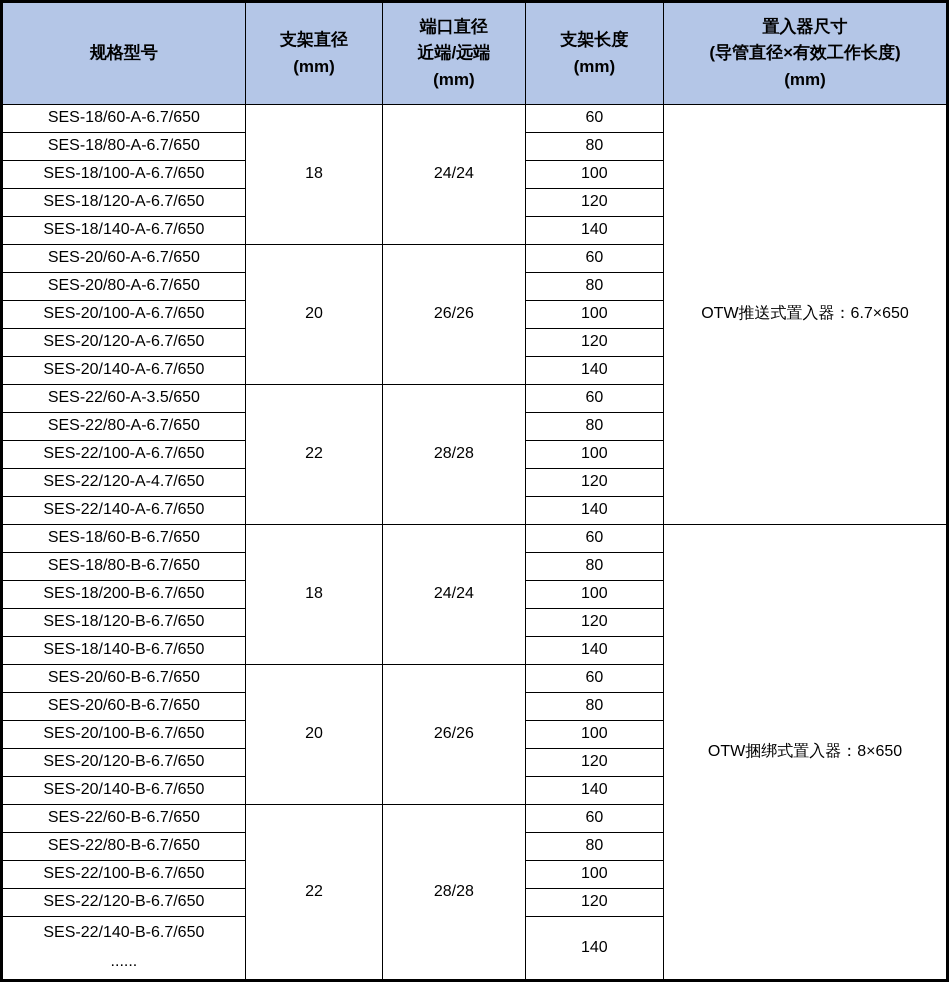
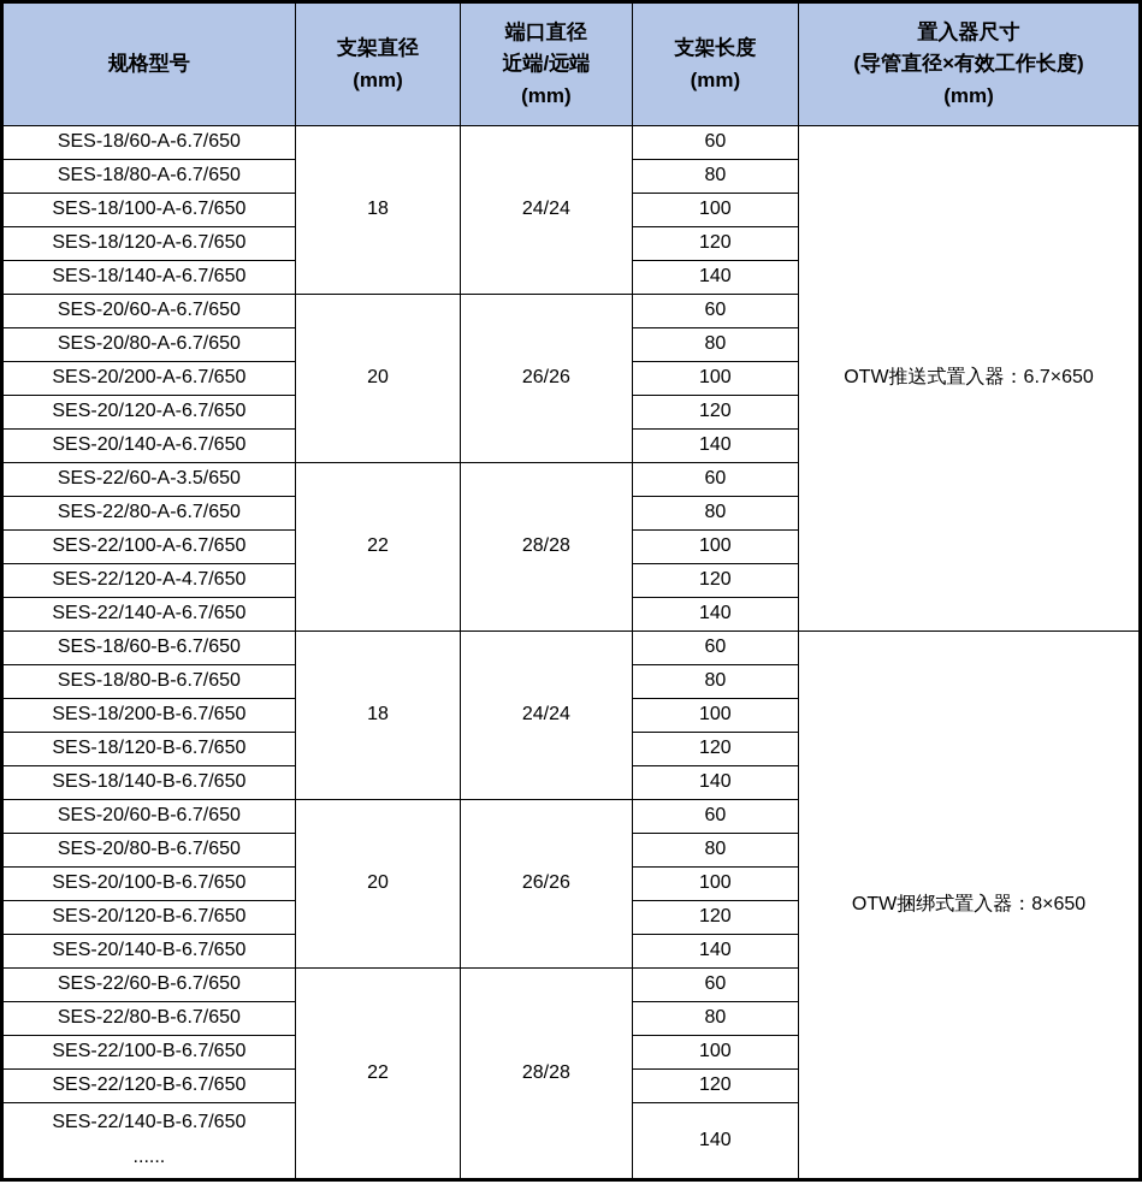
  规格型号	支架直径(mm)	端口直径近端/远端(mm)	支架长度(mm)	置入器尺寸(导管直径×有效工作长度)(mm)
  SES-18/60-A-6.7/650	18	24/24	60	OTW推送式置入器：6.7×650
  SES-18/80-A-6.7/650	80
  SES-18/100-A-6.7/650	100
  SES-18/120-A-6.7/650	120
  SES-18/140-A-6.7/650	140
  SES-20/60-A-6.7/650	20	26/26	60
  SES-20/80-A-6.7/650	80
- SES-20/100-A-6.7/650	100
+ SES-20/200-A-6.7/650	100
  SES-20/120-A-6.7/650	120
  SES-20/140-A-6.7/650	140
  SES-22/60-A-3.5/650	22	28/28	60
  SES-22/80-A-6.7/650	80
  SES-22/100-A-6.7/650	100
  SES-22/120-A-4.7/650	120
  SES-22/140-A-6.7/650	140
  SES-18/60-B-6.7/650	18	24/24	60	OTW捆绑式置入器：8×650
  SES-18/80-B-6.7/650	80
  SES-18/200-B-6.7/650	100
  SES-18/120-B-6.7/650	120
  SES-18/140-B-6.7/650	140
  SES-20/60-B-6.7/650	20	26/26	60
- SES-20/60-B-6.7/650	80
+ SES-20/80-B-6.7/650	80
  SES-20/100-B-6.7/650	100
  SES-20/120-B-6.7/650	120
  SES-20/140-B-6.7/650	140
  SES-22/60-B-6.7/650	22	28/28	60
  SES-22/80-B-6.7/650	80
  SES-22/100-B-6.7/650	100
  SES-22/120-B-6.7/650	120
  SES-22/140-B-6.7/650......	140
